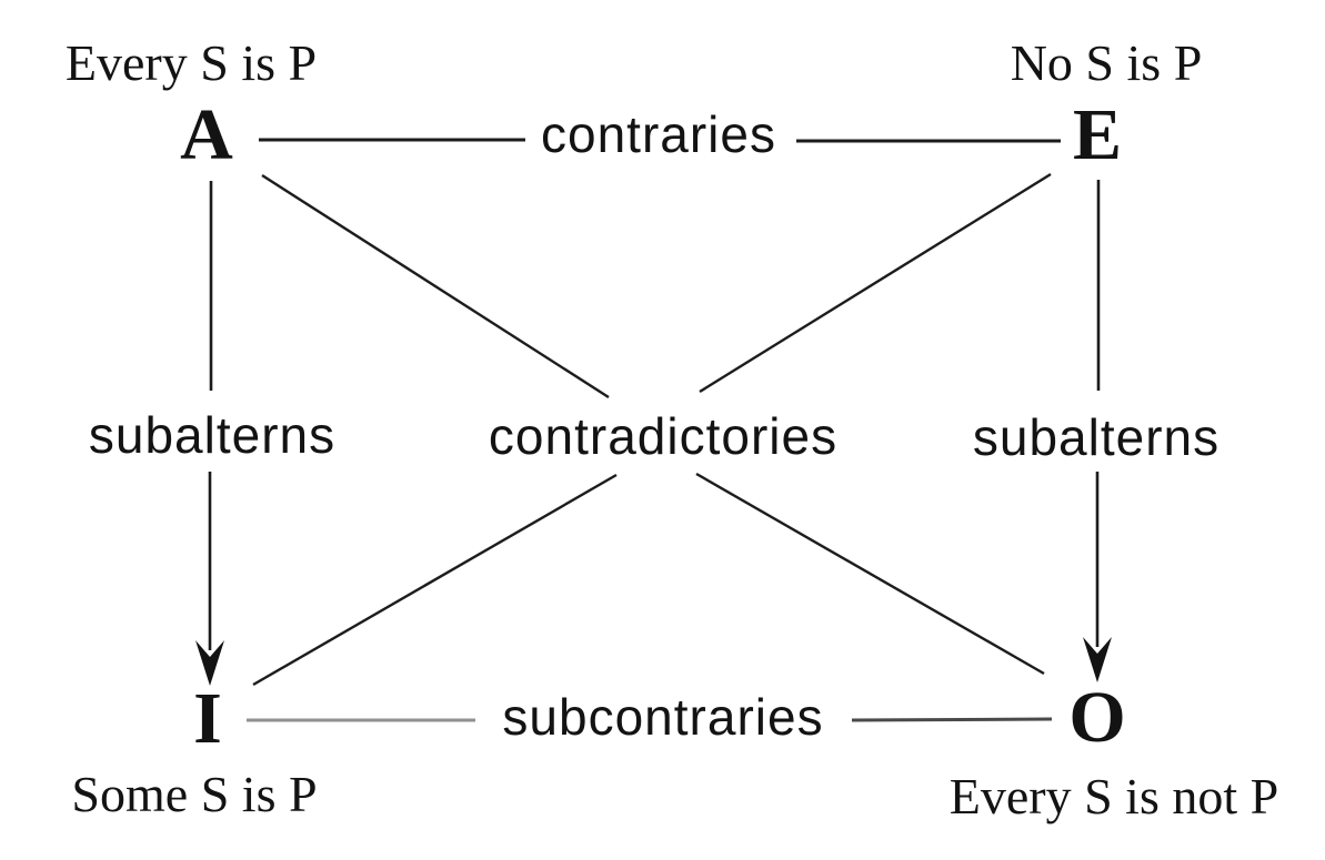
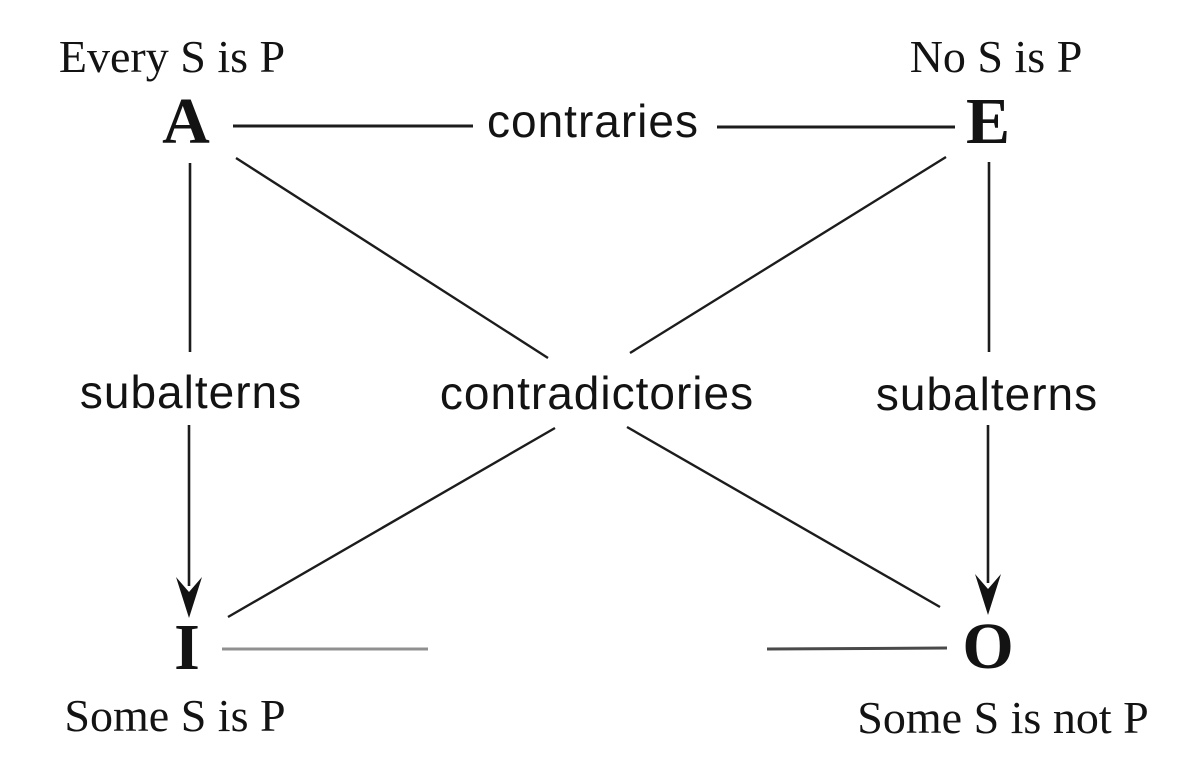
  Every S is P
  No S is P
  Some S is P
- Every S is not P
+ Some S is not P
  A
  E
  I
  O
  contraries
  contradictories
  subalterns
  subalterns
- subcontraries
